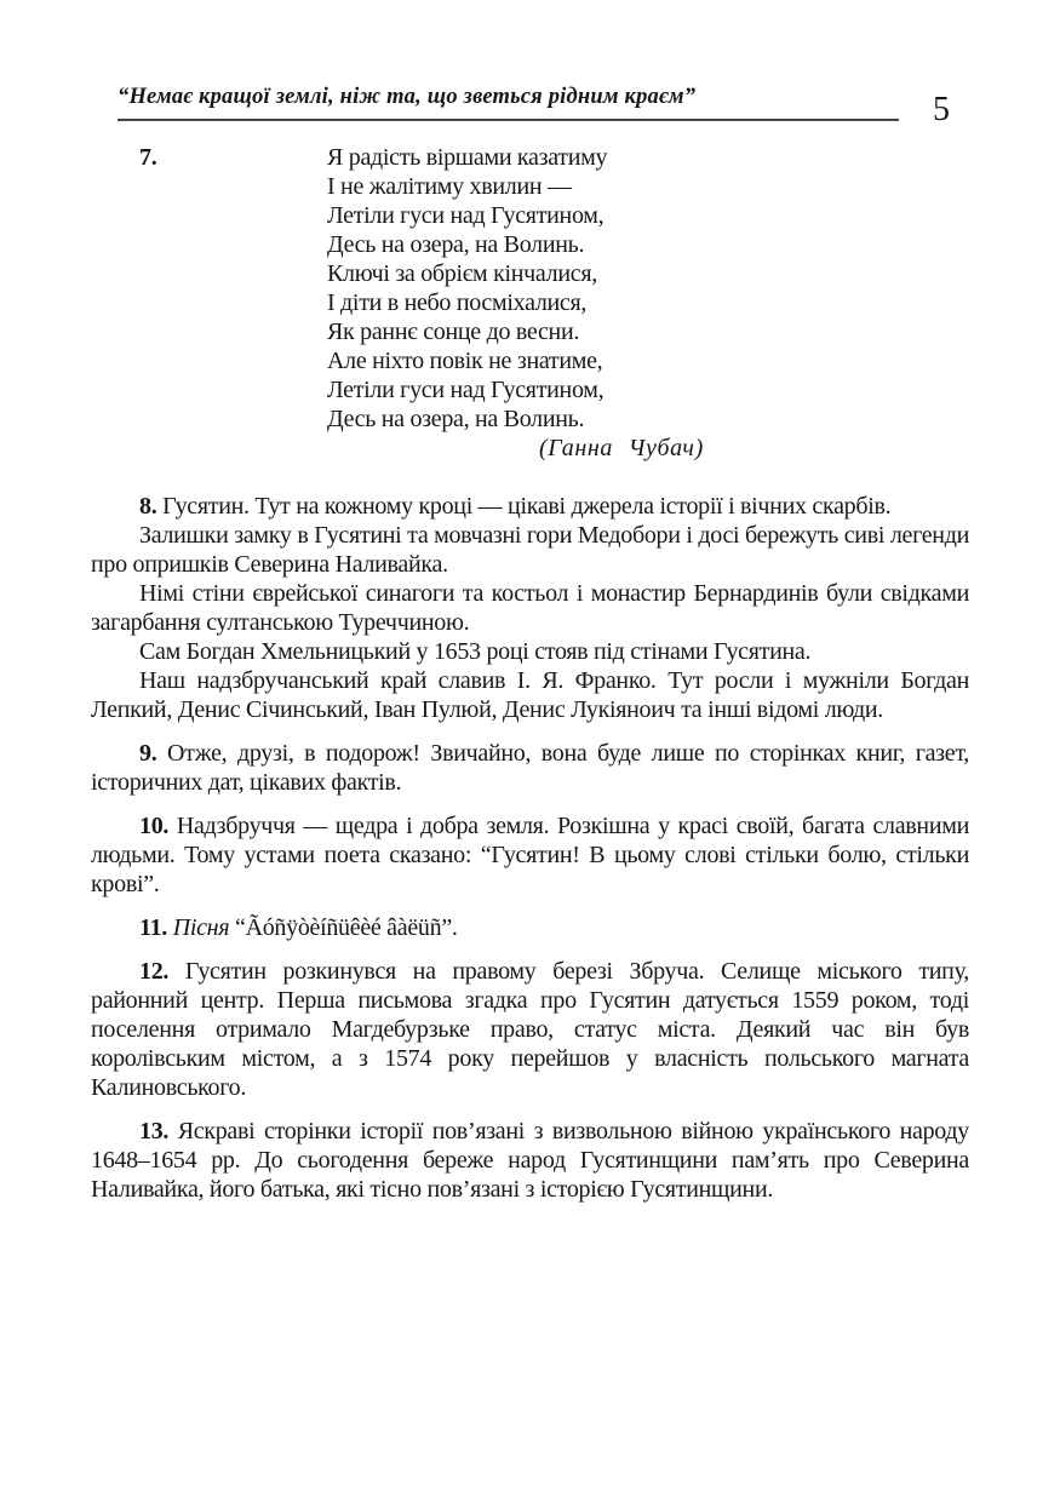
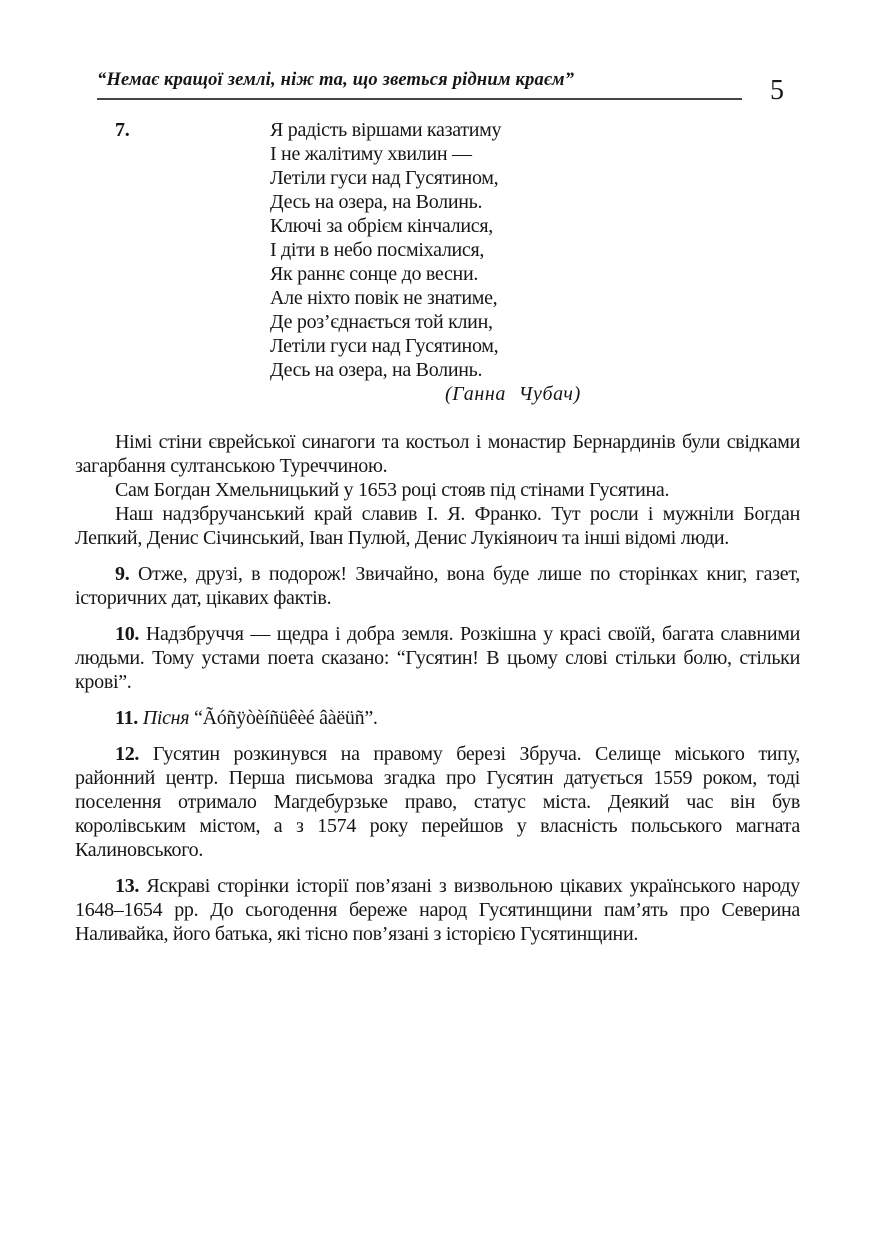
  “Немає кращої землі, ніж та, що зветься рідним краєм”
  5
  7.
  Я радість віршами казатиму
  І не жалітиму хвилин —
  Летіли гуси над Гусятином,
  Десь на озера, на Волинь.
  Ключі за обрієм кінчалися,
  І діти в небо посміхалися,
  Як раннє сонце до весни.
  Але ніхто повік не знатиме,
+ Де роз’єднається той клин,
  Летіли гуси над Гусятином,
  Десь на озера, на Волинь.
  (Ганна Чубач)
- 8. Гусятин. Тут на кожному кроці — цікаві джерела історії і вічних скарбів.
- Залишки замку в Гусятині та мовчазні гори Медобори і досі бережуть сиві легенди про опришків Северина Наливайка.
  Німі стіни єврейської синагоги та костьол і монастир Бернардинів були свідками загарбання султанською Туреччиною.
  Сам Богдан Хмельницький у 1653 році стояв під стінами Гусятина.
  Наш надзбручанський край славив І. Я. Франко. Тут росли і мужніли Богдан Лепкий, Денис Січинський, Іван Пулюй, Денис Лукіяноич та інші відомі люди.
  9. Отже, друзі, в подорож! Звичайно, вона буде лише по сторінках книг, газет, історичних дат, цікавих фактів.
  10. Надзбруччя — щедра і добра земля. Розкішна у красі своїй, багата славними людьми. Тому устами поета сказано: “Гусятин! В цьому слові стільки болю, стільки крові”.
  11. Пісня “Ãóñÿòèíñüêèé âàëüñ”.
  12. Гусятин розкинувся на правому березі Збруча. Селище міського типу, районний центр. Перша письмова згадка про Гусятин датується 1559 роком, тоді поселення отримало Магдебурзьке право, статус міста. Деякий час він був королівським містом, а з 1574 року перейшов у власність польського магната Калиновського.
- 13. Яскраві сторінки історії пов’язані з визвольною війною українського народу 1648–1654 рр. До сьогодення береже народ Гусятинщини пам’ять про Северина Наливайка, його батька, які тісно пов’язані з історією Гусятинщини.
+ 13. Яскраві сторінки історії пов’язані з визвольною цікавих українського народу 1648–1654 рр. До сьогодення береже народ Гусятинщини пам’ять про Северина Наливайка, його батька, які тісно пов’язані з історією Гусятинщини.
